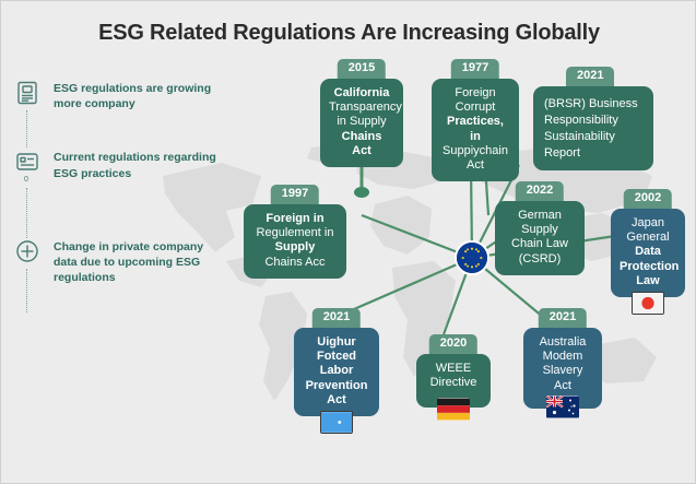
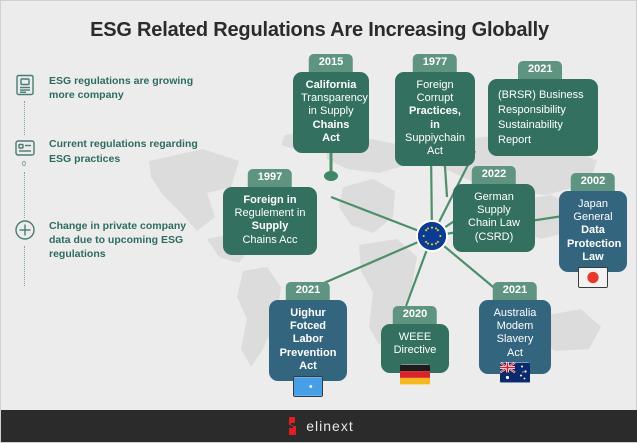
  ESG Related Regulations Are Increasing Globally
  ESG regulations are growing more company
  Current regulations regarding ESG practices
  Change in private company data due to upcoming ESG regulations
  2015
  California
  Transparency
  in Supply
  Chains
  Act
  1977
  Foreign
  Corrupt
  Practices, in
  Suppiychain
  Act
  2021
  (BRSR) Business
  Responsibility
  Sustainability
  Report
  1997
  Foreign in
  Regulement in
  Supply
  Chains Acc
  2022
  German
  Supply
  Chain Law
  (CSRD)
  2002
  Japan
  General
  Data
  Protection
  Law
  2021
  Uighur
  Fotced
  Labor
  Prevention
  Act
  2020
  WEEE
  Directive
  2021
  Australia
  Modem
  Slavery
  Act
+ elinext
